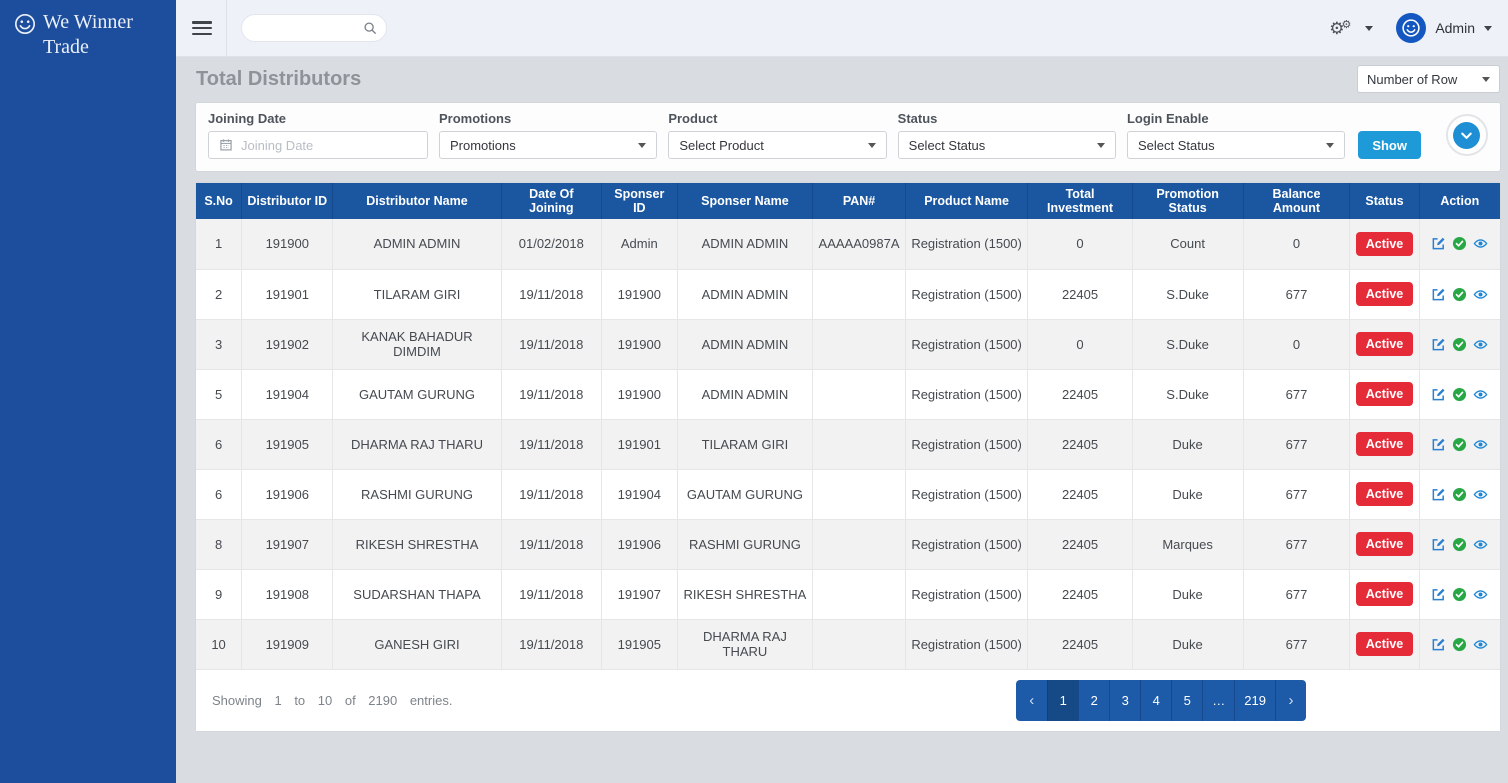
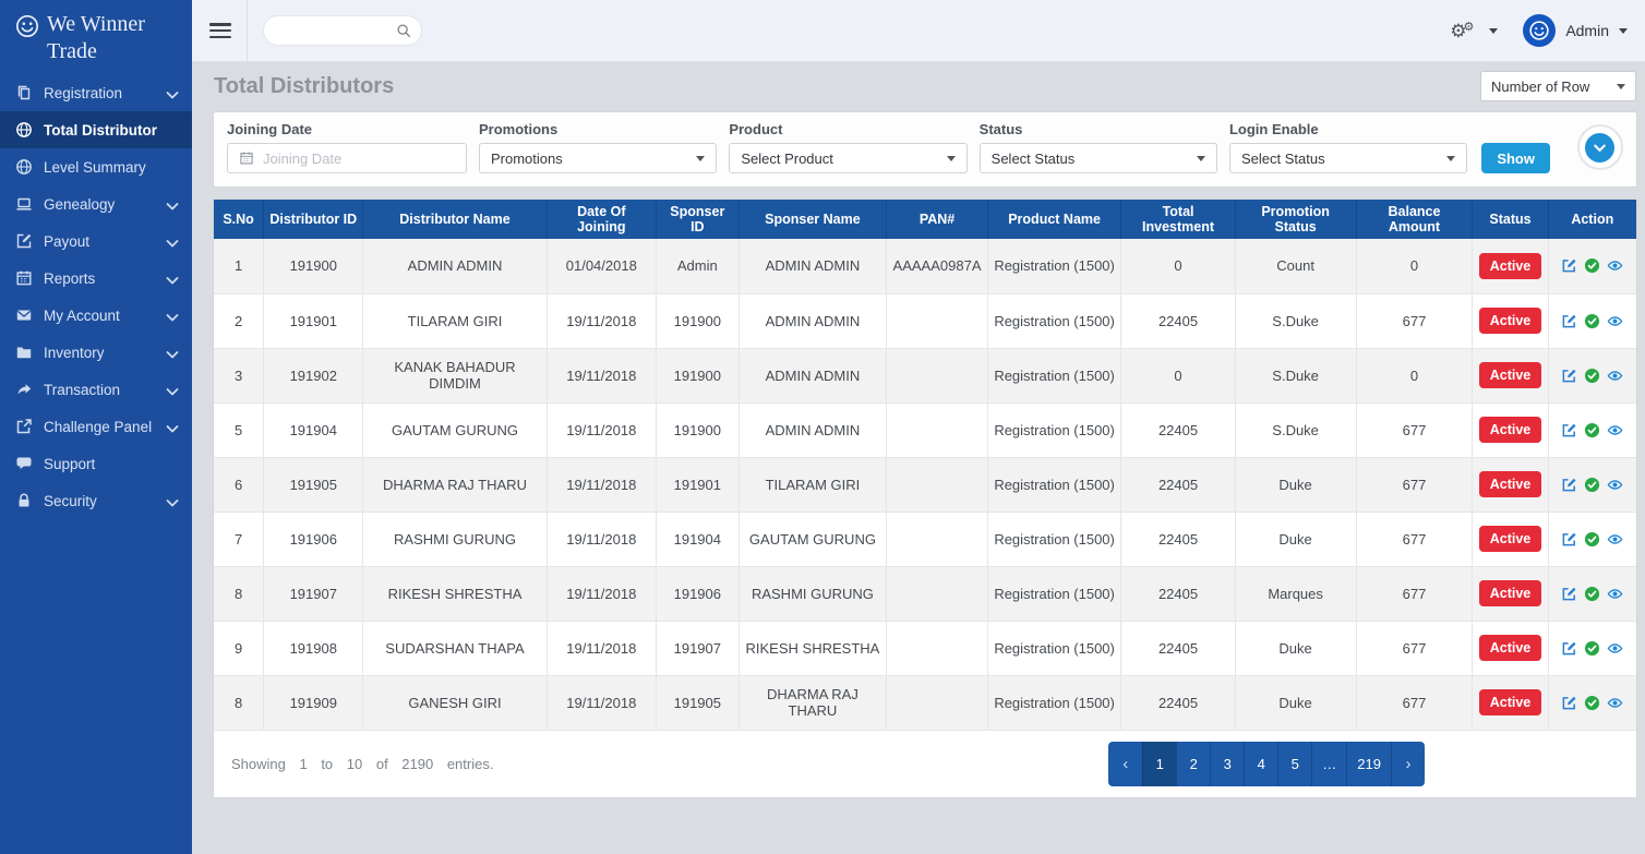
  We Winner Trade
+ Registration
+ Total Distributor
+ Level Summary
+ Genealogy
+ Payout
+ Reports
+ My Account
+ Inventory
+ Transaction
+ Challenge Panel
+ Support
+ Security
  ⚙⚙
  Admin
  Total Distributors
  Number of Row
  Joining Date
  Joining Date
  Promotions
  Promotions
  Product
  Select Product
  Status
  Select Status
  Login Enable
  Select Status
  Show
  S.No	Distributor ID	Distributor Name	Date Of Joining	Sponser ID	Sponser Name	PAN#	Product Name	Total Investment	Promotion Status	Balance Amount	Status	Action
- 1	191900	ADMIN ADMIN	01/02/2018	Admin	ADMIN ADMIN	AAAAA0987A	Registration (1500)	0	Count	0	Active
+ 1	191900	ADMIN ADMIN	01/04/2018	Admin	ADMIN ADMIN	AAAAA0987A	Registration (1500)	0	Count	0	Active
  2	191901	TILARAM GIRI	19/11/2018	191900	ADMIN ADMIN		Registration (1500)	22405	S.Duke	677	Active
  3	191902	KANAK BAHADUR DIMDIM	19/11/2018	191900	ADMIN ADMIN		Registration (1500)	0	S.Duke	0	Active
  5	191904	GAUTAM GURUNG	19/11/2018	191900	ADMIN ADMIN		Registration (1500)	22405	S.Duke	677	Active
  6	191905	DHARMA RAJ THARU	19/11/2018	191901	TILARAM GIRI		Registration (1500)	22405	Duke	677	Active
- 6	191906	RASHMI GURUNG	19/11/2018	191904	GAUTAM GURUNG		Registration (1500)	22405	Duke	677	Active
+ 7	191906	RASHMI GURUNG	19/11/2018	191904	GAUTAM GURUNG		Registration (1500)	22405	Duke	677	Active
  8	191907	RIKESH SHRESTHA	19/11/2018	191906	RASHMI GURUNG		Registration (1500)	22405	Marques	677	Active
  9	191908	SUDARSHAN THAPA	19/11/2018	191907	RIKESH SHRESTHA		Registration (1500)	22405	Duke	677	Active
- 10	191909	GANESH GIRI	19/11/2018	191905	DHARMA RAJ THARU		Registration (1500)	22405	Duke	677	Active
+ 8	191909	GANESH GIRI	19/11/2018	191905	DHARMA RAJ THARU		Registration (1500)	22405	Duke	677	Active
  Showing 1 to 10 of 2190 entries.
  ‹
  1
  2
  3
  4
  5
  …
  219
  ›
